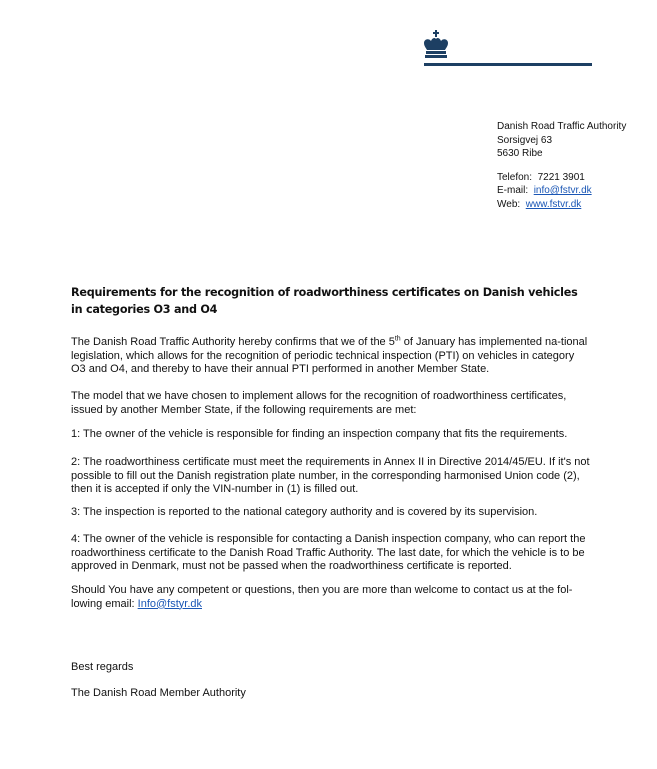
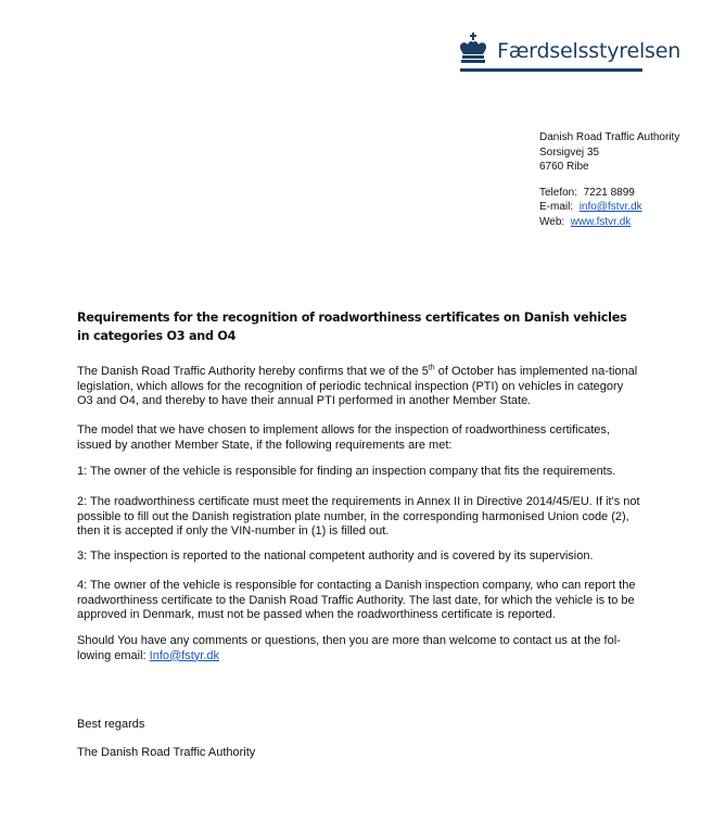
+ Færdselsstyrelsen
  Danish Road Traffic Authority
- Sorsigvej 63
+ Sorsigvej 35
- 5630 Ribe
+ 6760 Ribe
- Telefon: 7221 3901
+ Telefon: 7221 8899
  E-mail: info@fstvr.dk
  Web: www.fstvr.dk
  Requirements for the recognition of roadworthiness certificates on Danish vehicles in categories O3 and O4
- The Danish Road Traffic Authority hereby confirms that we of the 5 of January has implemented na-tional legislation, which allows for the recognition of periodic technical inspection (PTI) on vehicles in category O3 and O4, and thereby to have their annual PTI performed in another Member State.
+ The Danish Road Traffic Authority hereby confirms that we of the 5 of October has implemented na-tional legislation, which allows for the recognition of periodic technical inspection (PTI) on vehicles in category O3 and O4, and thereby to have their annual PTI performed in another Member State.
- The model that we have chosen to implement allows for the recognition of roadworthiness certificates, issued by another Member State, if the following requirements are met:
+ The model that we have chosen to implement allows for the inspection of roadworthiness certificates, issued by another Member State, if the following requirements are met:
  1: The owner of the vehicle is responsible for finding an inspection company that fits the requirements.
  2: The roadworthiness certificate must meet the requirements in Annex II in Directive 2014/45/EU. If it's not possible to fill out the Danish registration plate number, in the corresponding harmonised Union code (2), then it is accepted if only the VIN-number in (1) is filled out.
- 3: The inspection is reported to the national category authority and is covered by its supervision.
+ 3: The inspection is reported to the national competent authority and is covered by its supervision.
  4: The owner of the vehicle is responsible for contacting a Danish inspection company, who can report the roadworthiness certificate to the Danish Road Traffic Authority. The last date, for which the vehicle is to be approved in Denmark, must not be passed when the roadworthiness certificate is reported.
- Should You have any competent or questions, then you are more than welcome to contact us at the fol-lowing email: Info@fstyr.dk
+ Should You have any comments or questions, then you are more than welcome to contact us at the fol-lowing email: Info@fstyr.dk
  Best regards
- The Danish Road Member Authority
+ The Danish Road Traffic Authority
